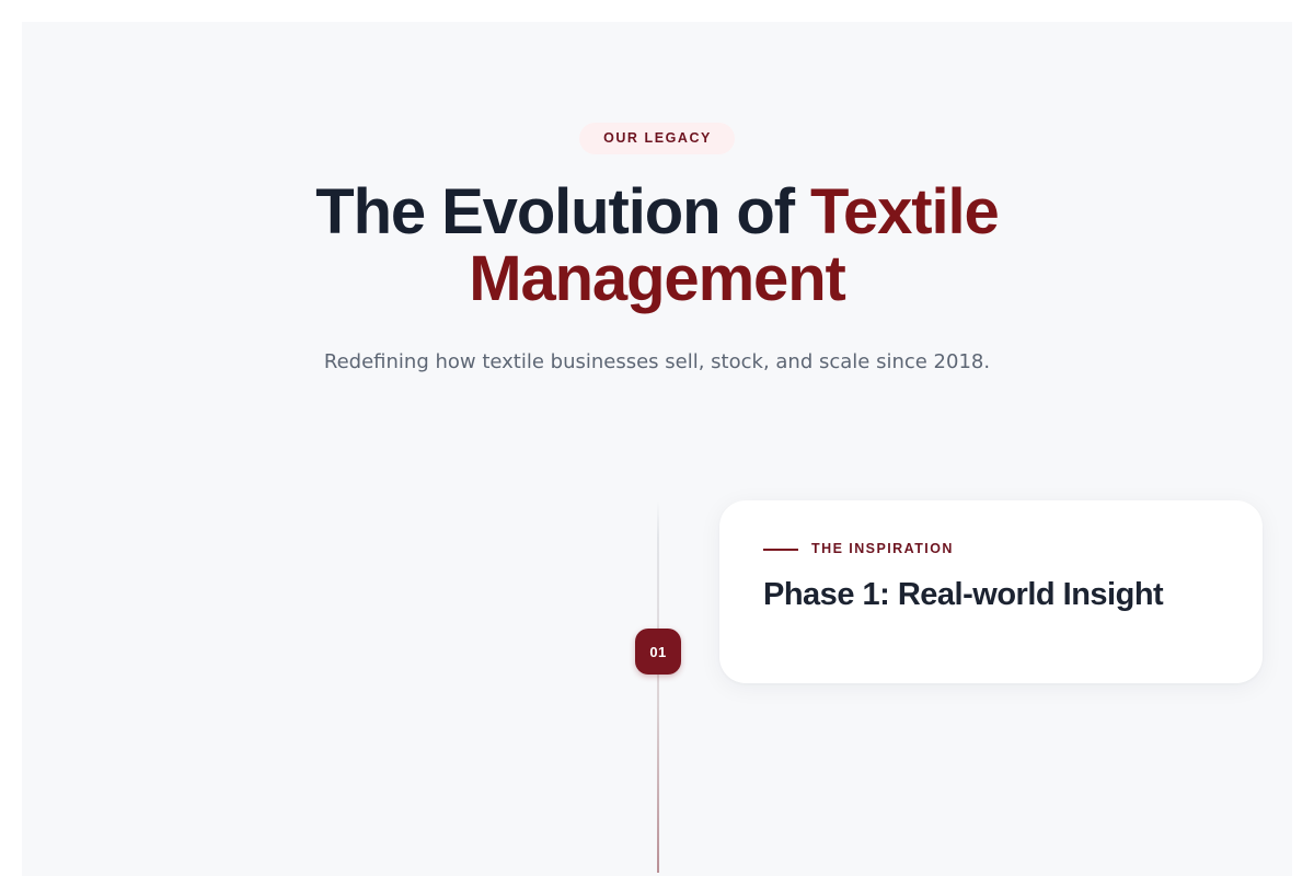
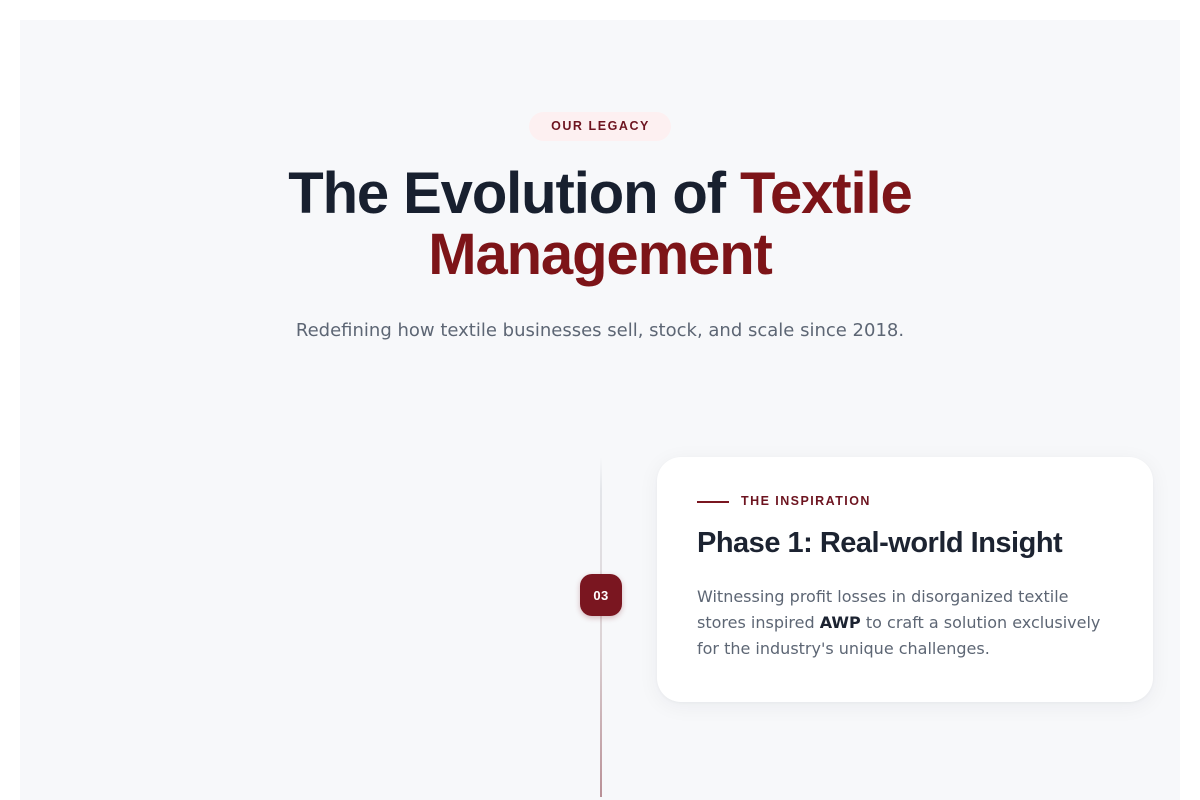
  OUR LEGACY
  The Evolution of Textile Management
  Redefining how textile businesses sell, stock, and scale since 2018.
- 01
+ 03
  THE INSPIRATION
  Phase 1: Real-world Insight
+ Witnessing profit losses in disorganized textile stores inspired AWP to craft a solution exclusively for the industry's unique challenges.
